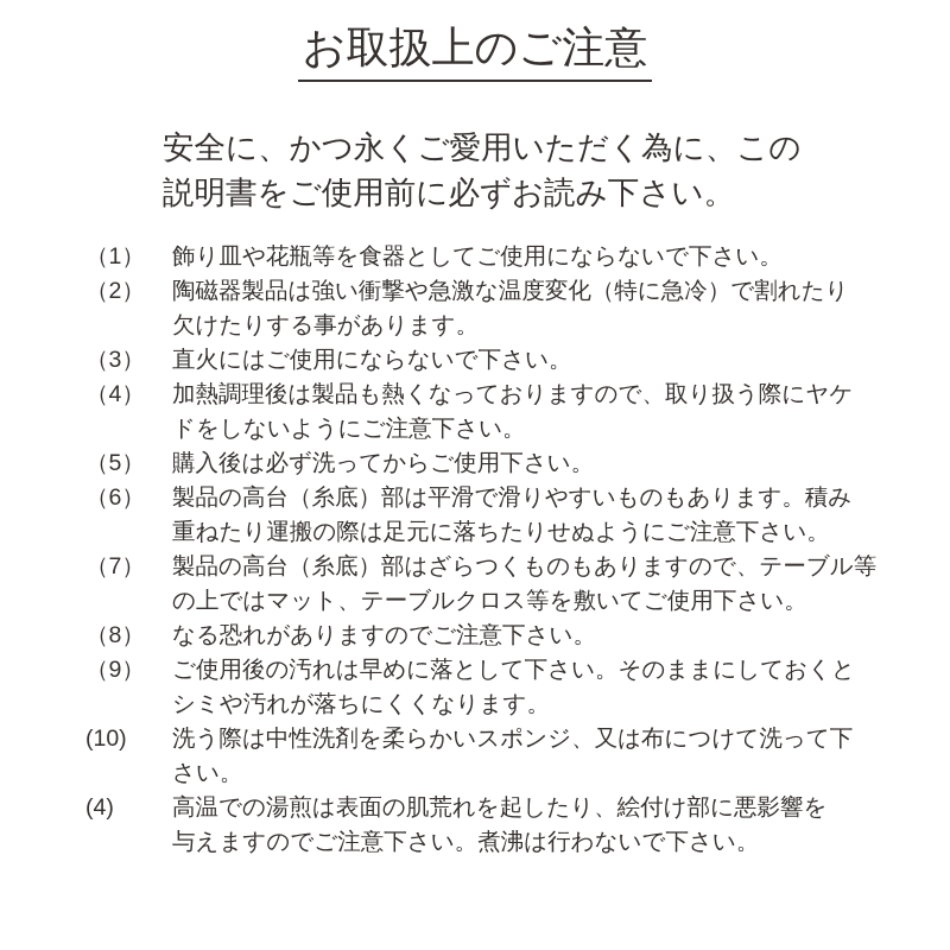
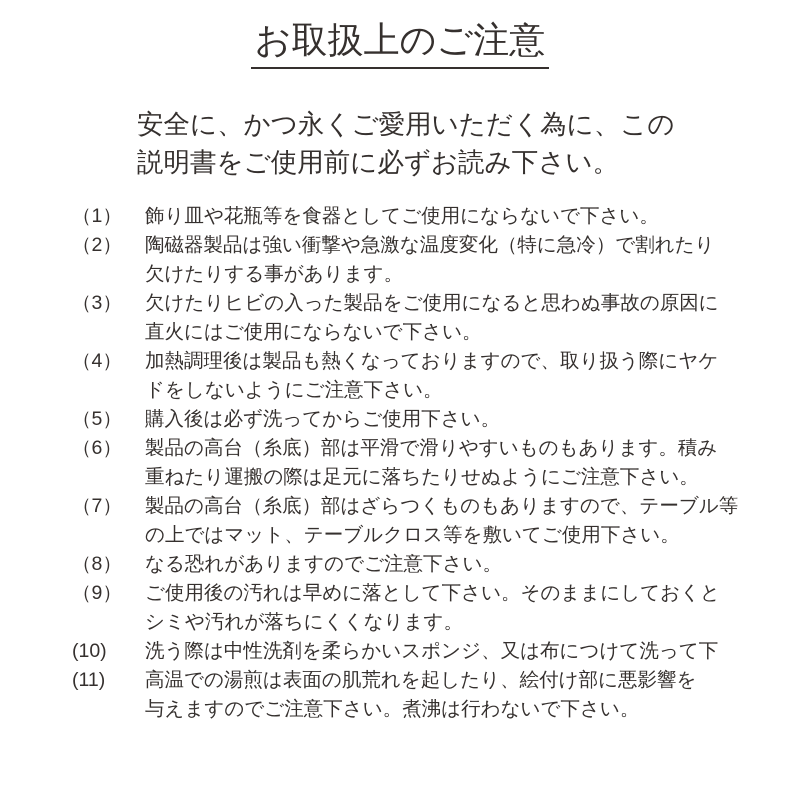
  お取扱上のご注意
  安全に、かつ永くご愛用いただく為に、この
  説明書をご使用前に必ずお読み下さい。
  （1）
  飾り皿や花瓶等を食器としてご使用にならないで下さい。
  （2）
  陶磁器製品は強い衝撃や急激な温度変化（特に急冷）で割れたり
  欠けたりする事があります。
  （3）
+ 欠けたりヒビの入った製品をご使用になると思わぬ事故の原因に
  直火にはご使用にならないで下さい。
  （4）
  加熱調理後は製品も熱くなっておりますので、取り扱う際にヤケ
  ドをしないようにご注意下さい。
  （5）
  購入後は必ず洗ってからご使用下さい。
  （6）
  製品の高台（糸底）部は平滑で滑りやすいものもあります。積み
  重ねたり運搬の際は足元に落ちたりせぬようにご注意下さい。
  （7）
  製品の高台（糸底）部はざらつくものもありますので、テーブル等
  の上ではマット、テーブルクロス等を敷いてご使用下さい。
  （8）
  なる恐れがありますのでご注意下さい。
  （9）
  ご使用後の汚れは早めに落として下さい。そのままにしておくと
  シミや汚れが落ちにくくなります。
  (10)
  洗う際は中性洗剤を柔らかいスポンジ、又は布につけて洗って下
- さい。
- (4)
+ (11)
  高温での湯煎は表面の肌荒れを起したり、絵付け部に悪影響を
  与えますのでご注意下さい。煮沸は行わないで下さい。
